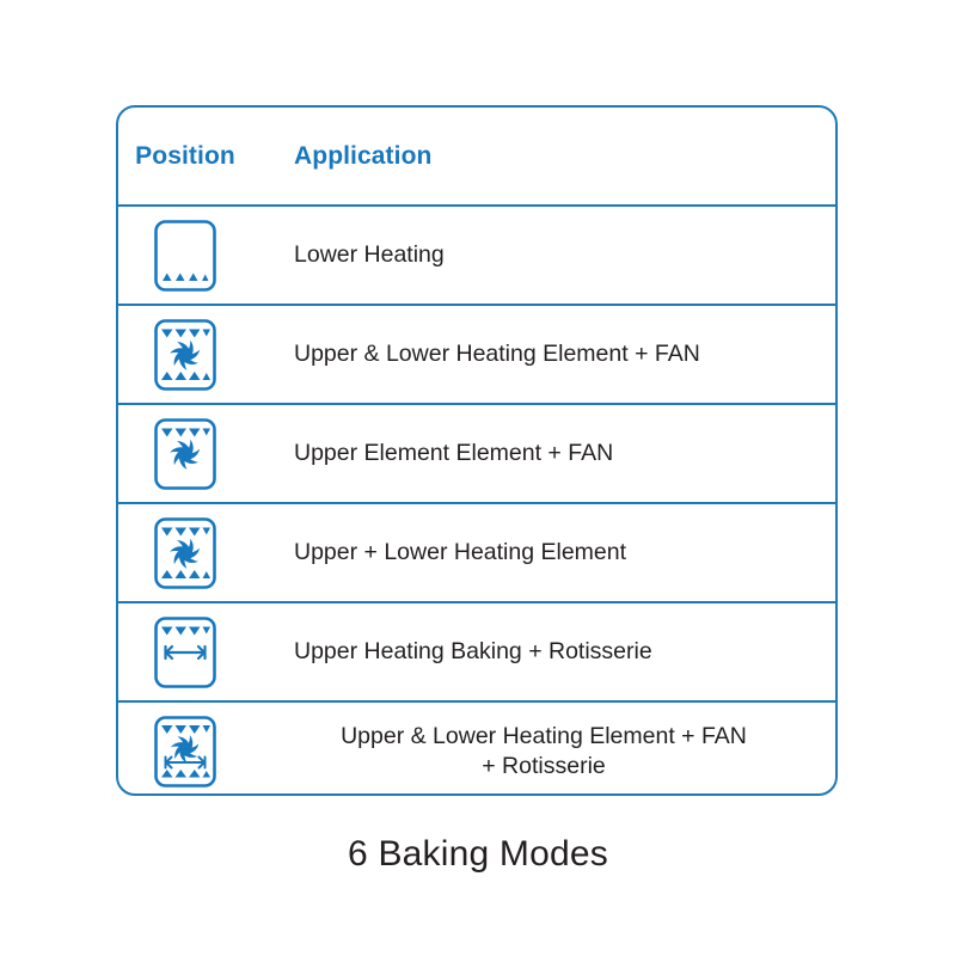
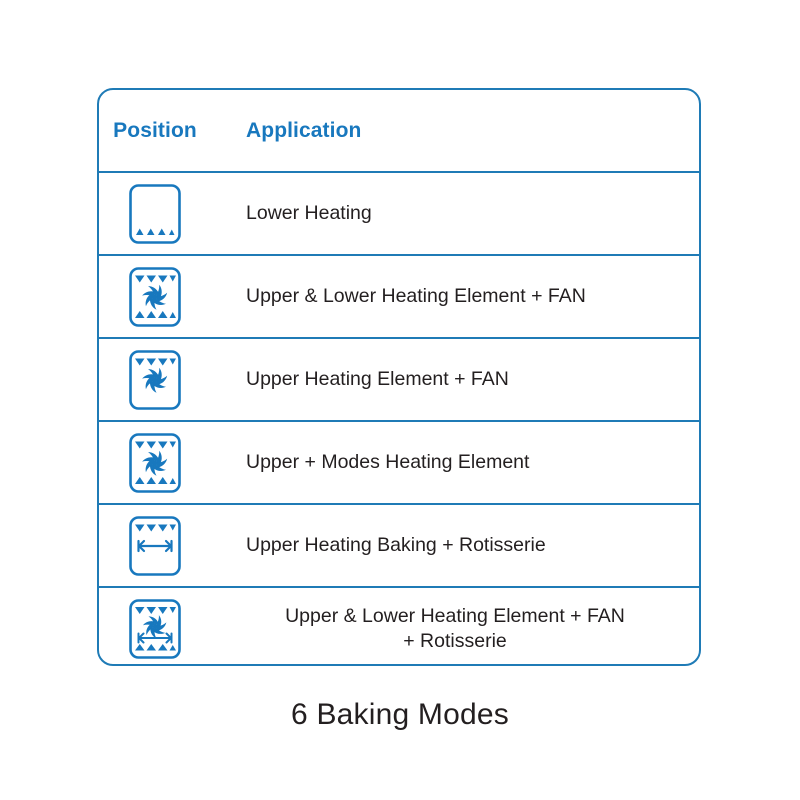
  Position	Application
  	Lower Heating
  	Upper & Lower Heating Element + FAN
- 	Upper Element Element + FAN
+ 	Upper Heating Element + FAN
- 	Upper + Lower Heating Element
+ 	Upper + Modes Heating Element
  	Upper Heating Baking + Rotisserie
  	Upper & Lower Heating Element + FAN+ Rotisserie
  6 Baking Modes
